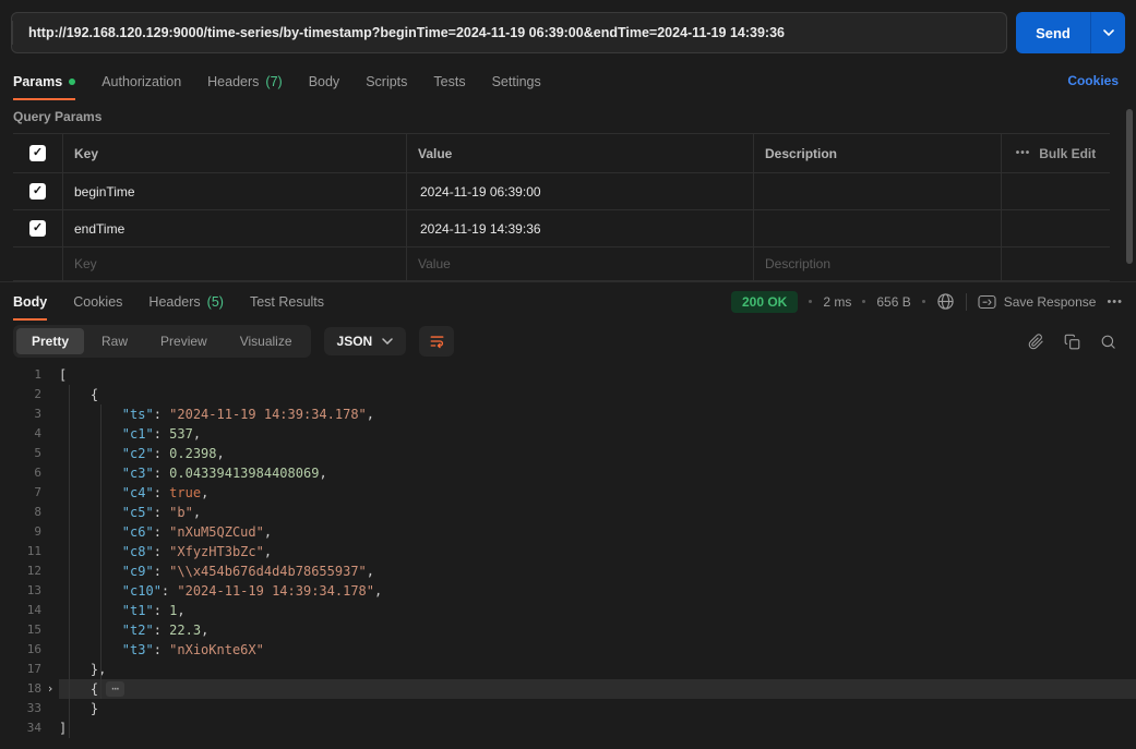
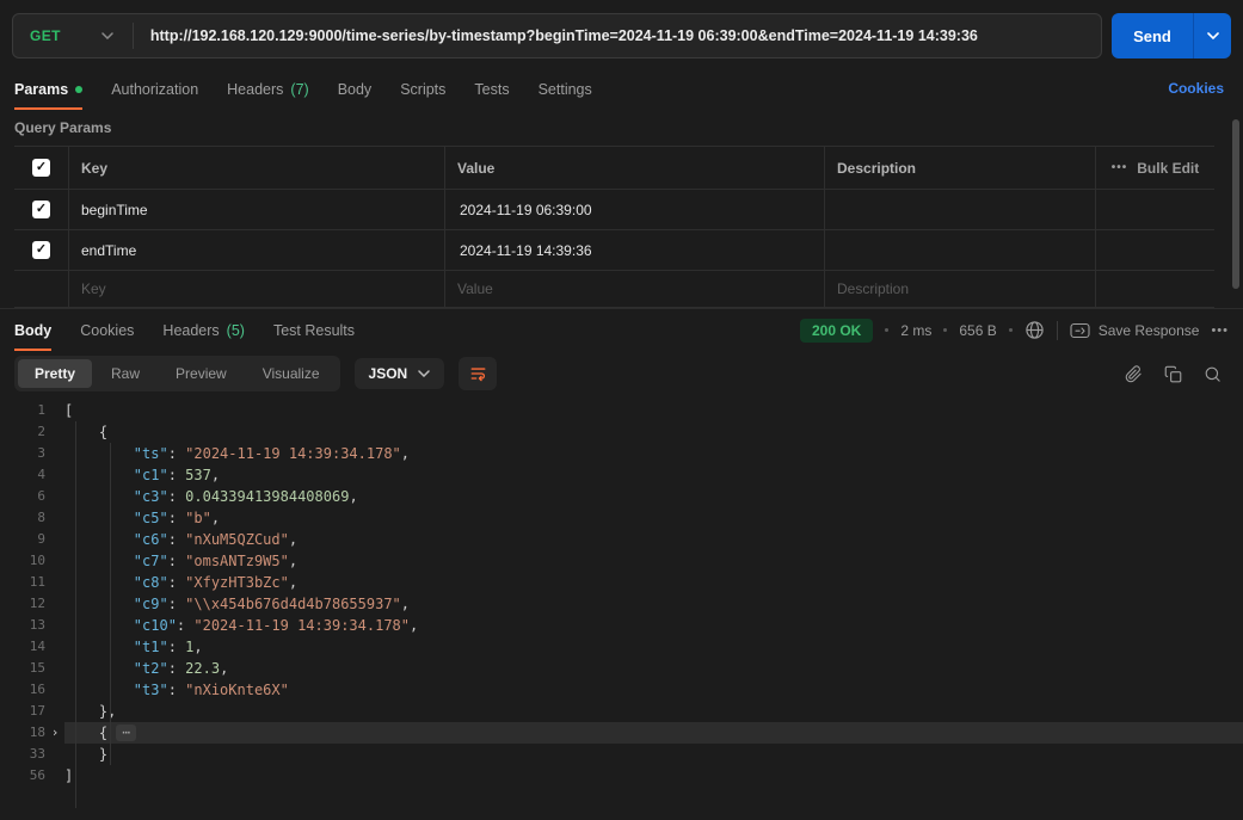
+ GET
  http://192.168.120.129:9000/time-series/by-timestamp?beginTime=2024-11-19 06:39:00&endTime=2024-11-19 14:39:36
  Send
  Params
  Authorization
  Headers
  (7)
  Body
  Scripts
  Tests
  Settings
  Cookies
  Query Params
  ✓
  Key
  Value
  Description
  •••
  Bulk Edit
  ✓
  beginTime
  2024-11-19 06:39:00
  ✓
  endTime
  2024-11-19 14:39:36
  Key
  Value
  Description
  Body
  Cookies
  Headers
  (5)
  Test Results
  200 OK
  2 ms
  656 B
  Save Response
  •••
  Pretty
  Raw
  Preview
  Visualize
  JSON
  1
  [
  2
  {
  3
  "ts": "2024-11-19 14:39:34.178",
  4
  "c1": 537,
- 5
- "c2": 0.2398,
  6
  "c3": 0.04339413984408069,
- 7
- "c4": true,
  8
  "c5": "b",
  9
  "c6": "nXuM5QZCud",
+ 10
+ "c7": "omsANTz9W5",
  11
  "c8": "XfyzHT3bZc",
  12
  "c9": "\\x454b676d4d4b78655937",
  13
  "c10": "2024-11-19 14:39:34.178",
  14
  "t1": 1,
  15
  "t2": 22.3,
  16
  "t3": "nXioKnte6X"
  17
  },
  18
  ›
  { ⋯
  33
  }
- 34
+ 56
  ]
